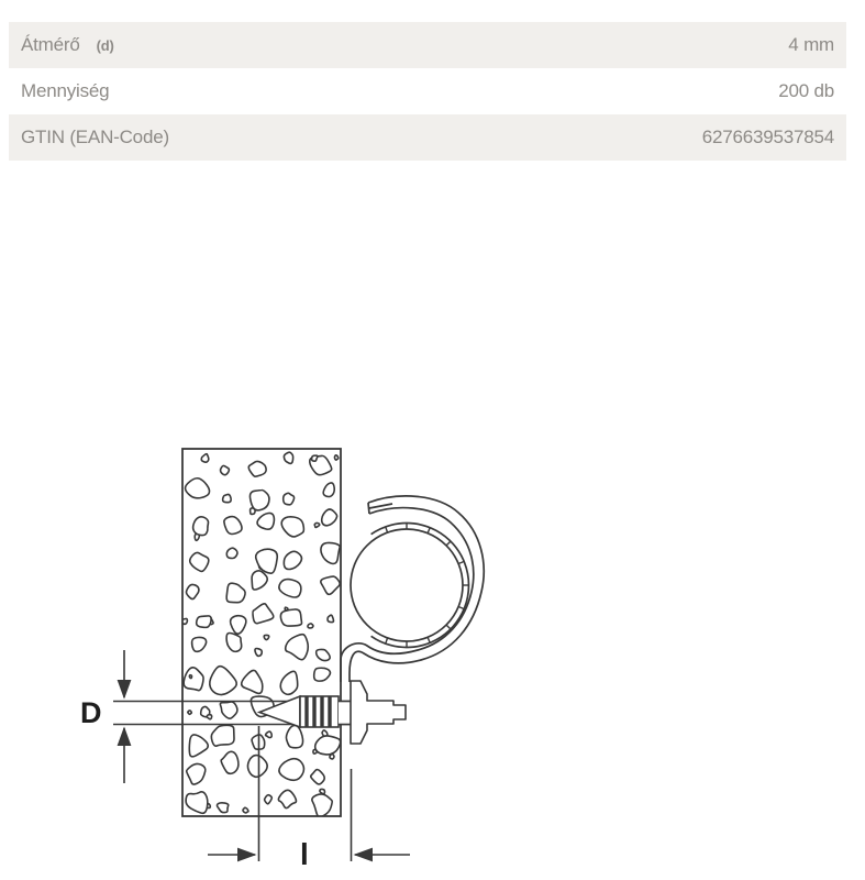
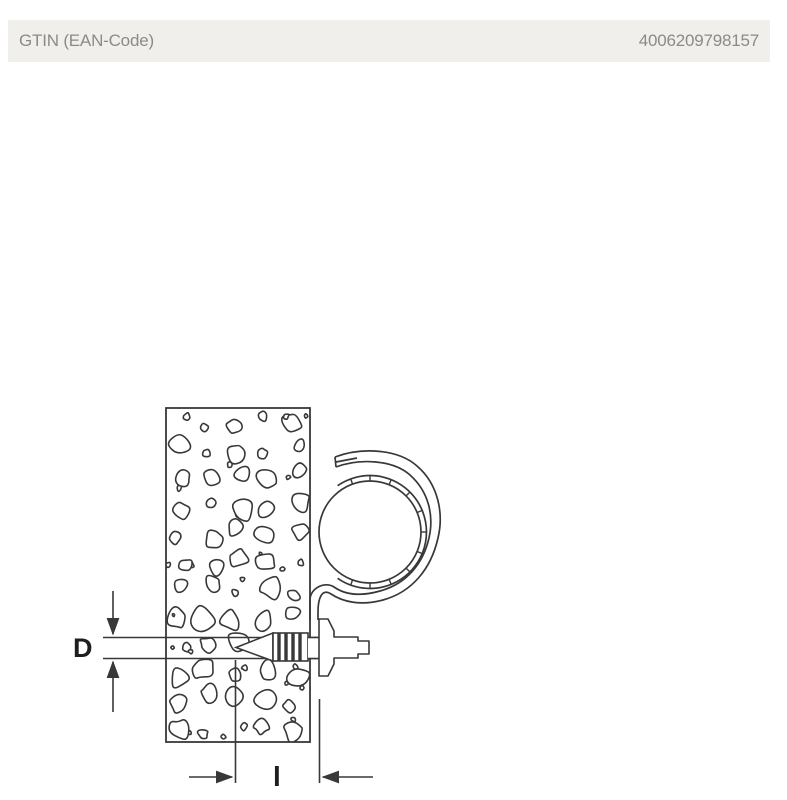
- Átmérő
- (d)
- 4 mm
- Mennyiség
- 200 db
  GTIN (EAN-Code)
- 6276639537854
+ 4006209798157
  D
  l
